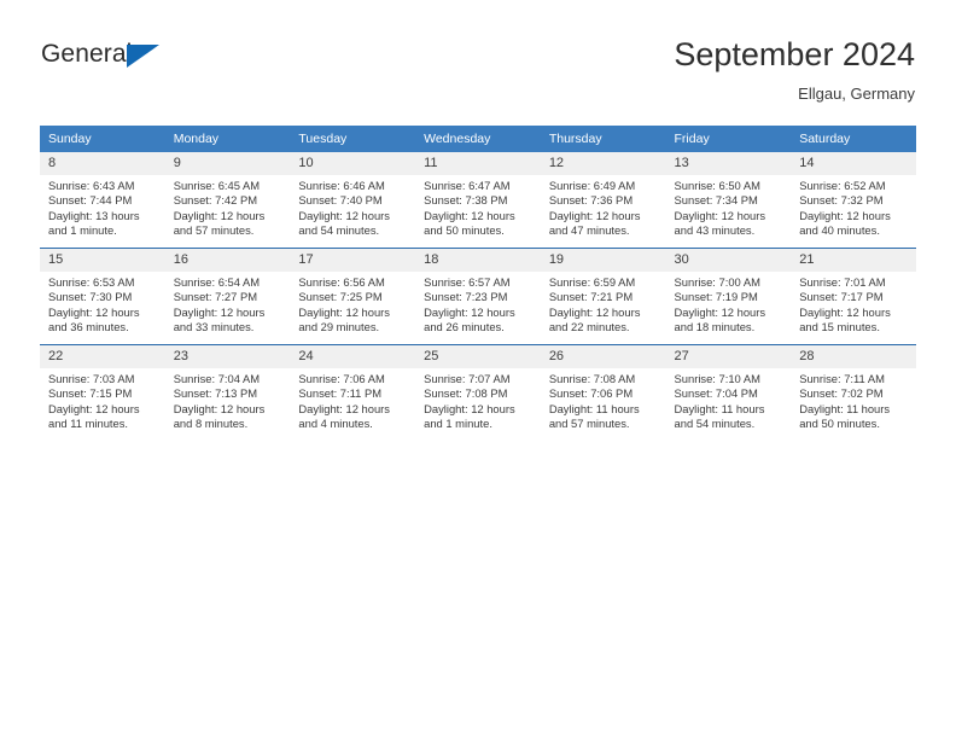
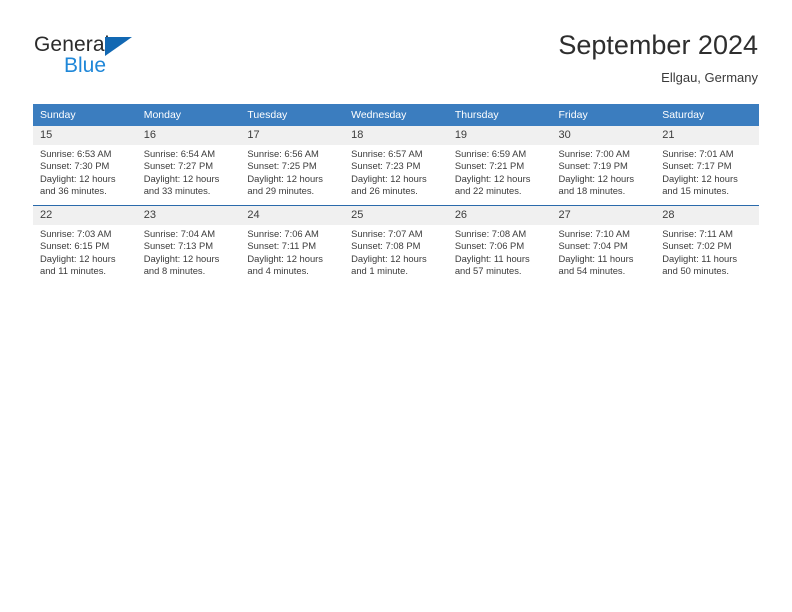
  General
+ Blue
  September 2024
  Ellgau, Germany
  Sunday	Monday	Tuesday	Wednesday	Thursday	Friday	Saturday
- 8 Sunrise: 6:43 AM Sunset: 7:44 PM Daylight: 13 hours and 1 minute.	9 Sunrise: 6:45 AM Sunset: 7:42 PM Daylight: 12 hours and 57 minutes.	10 Sunrise: 6:46 AM Sunset: 7:40 PM Daylight: 12 hours and 54 minutes.	11 Sunrise: 6:47 AM Sunset: 7:38 PM Daylight: 12 hours and 50 minutes.	12 Sunrise: 6:49 AM Sunset: 7:36 PM Daylight: 12 hours and 47 minutes.	13 Sunrise: 6:50 AM Sunset: 7:34 PM Daylight: 12 hours and 43 minutes.	14 Sunrise: 6:52 AM Sunset: 7:32 PM Daylight: 12 hours and 40 minutes.
  15 Sunrise: 6:53 AM Sunset: 7:30 PM Daylight: 12 hours and 36 minutes.	16 Sunrise: 6:54 AM Sunset: 7:27 PM Daylight: 12 hours and 33 minutes.	17 Sunrise: 6:56 AM Sunset: 7:25 PM Daylight: 12 hours and 29 minutes.	18 Sunrise: 6:57 AM Sunset: 7:23 PM Daylight: 12 hours and 26 minutes.	19 Sunrise: 6:59 AM Sunset: 7:21 PM Daylight: 12 hours and 22 minutes.	30 Sunrise: 7:00 AM Sunset: 7:19 PM Daylight: 12 hours and 18 minutes.	21 Sunrise: 7:01 AM Sunset: 7:17 PM Daylight: 12 hours and 15 minutes.
- 22 Sunrise: 7:03 AM Sunset: 7:15 PM Daylight: 12 hours and 11 minutes.	23 Sunrise: 7:04 AM Sunset: 7:13 PM Daylight: 12 hours and 8 minutes.	24 Sunrise: 7:06 AM Sunset: 7:11 PM Daylight: 12 hours and 4 minutes.	25 Sunrise: 7:07 AM Sunset: 7:08 PM Daylight: 12 hours and 1 minute.	26 Sunrise: 7:08 AM Sunset: 7:06 PM Daylight: 11 hours and 57 minutes.	27 Sunrise: 7:10 AM Sunset: 7:04 PM Daylight: 11 hours and 54 minutes.	28 Sunrise: 7:11 AM Sunset: 7:02 PM Daylight: 11 hours and 50 minutes.
+ 22 Sunrise: 7:03 AM Sunset: 6:15 PM Daylight: 12 hours and 11 minutes.	23 Sunrise: 7:04 AM Sunset: 7:13 PM Daylight: 12 hours and 8 minutes.	24 Sunrise: 7:06 AM Sunset: 7:11 PM Daylight: 12 hours and 4 minutes.	25 Sunrise: 7:07 AM Sunset: 7:08 PM Daylight: 12 hours and 1 minute.	26 Sunrise: 7:08 AM Sunset: 7:06 PM Daylight: 11 hours and 57 minutes.	27 Sunrise: 7:10 AM Sunset: 7:04 PM Daylight: 11 hours and 54 minutes.	28 Sunrise: 7:11 AM Sunset: 7:02 PM Daylight: 11 hours and 50 minutes.
